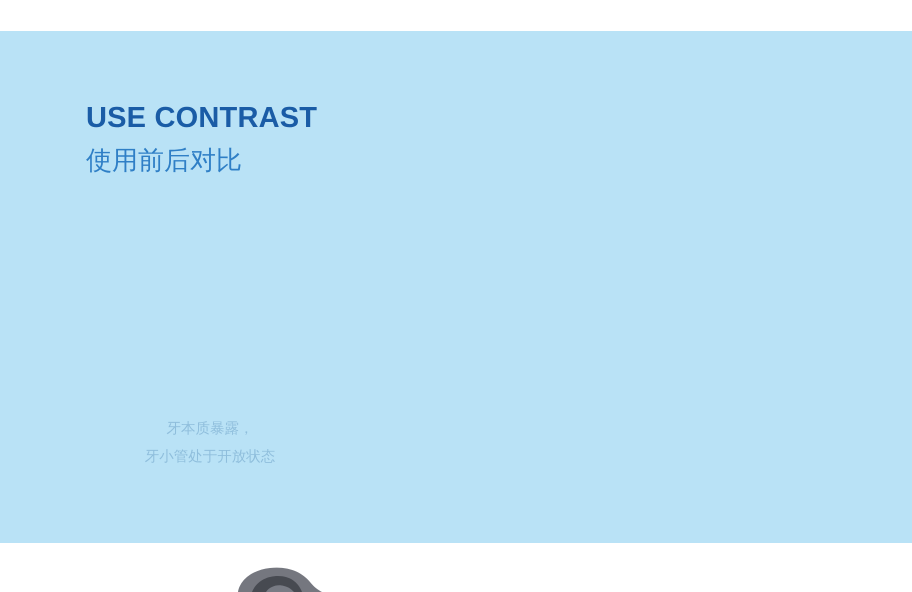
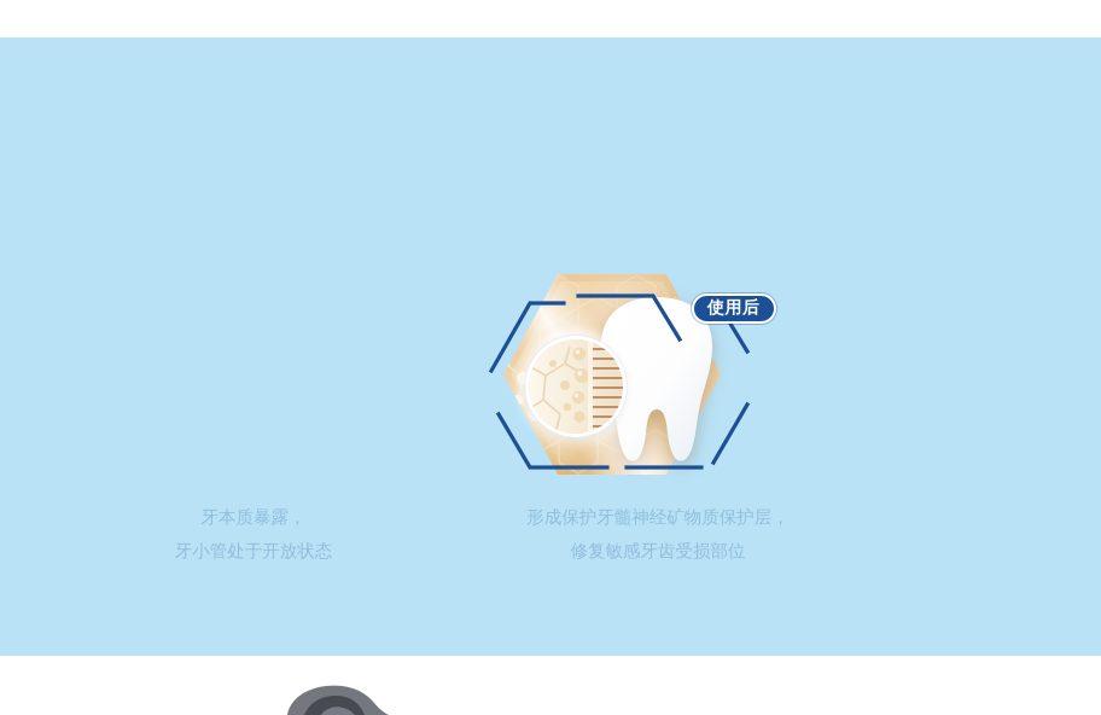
- USE CONTRAST
- 使用前后对比
  牙本质暴露，
  牙小管处于开放状态
+ 使用后
+ 形成保护牙髓神经矿物质保护层，
+ 修复敏感牙齿受损部位
